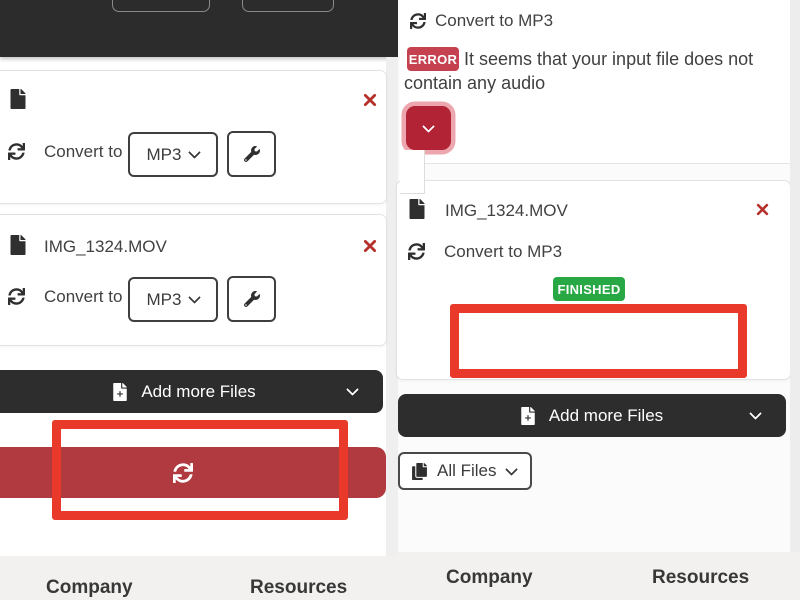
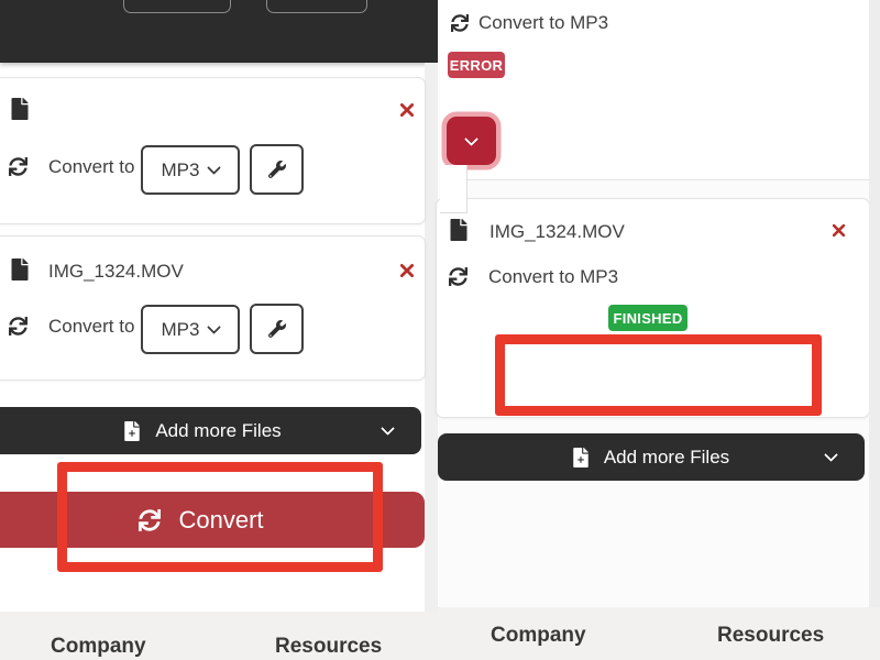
  Convert to
  MP3
  IMG_1324.MOV
  Convert to
  MP3
  Add more Files
+ Convert
  Company
  Resources
  Convert to MP3
  ERROR
- It seems that your input file does not
- contain any audio
  IMG_1324.MOV
  Convert to MP3
  FINISHED
  Add more Files
- All Files
  Company
  Resources
